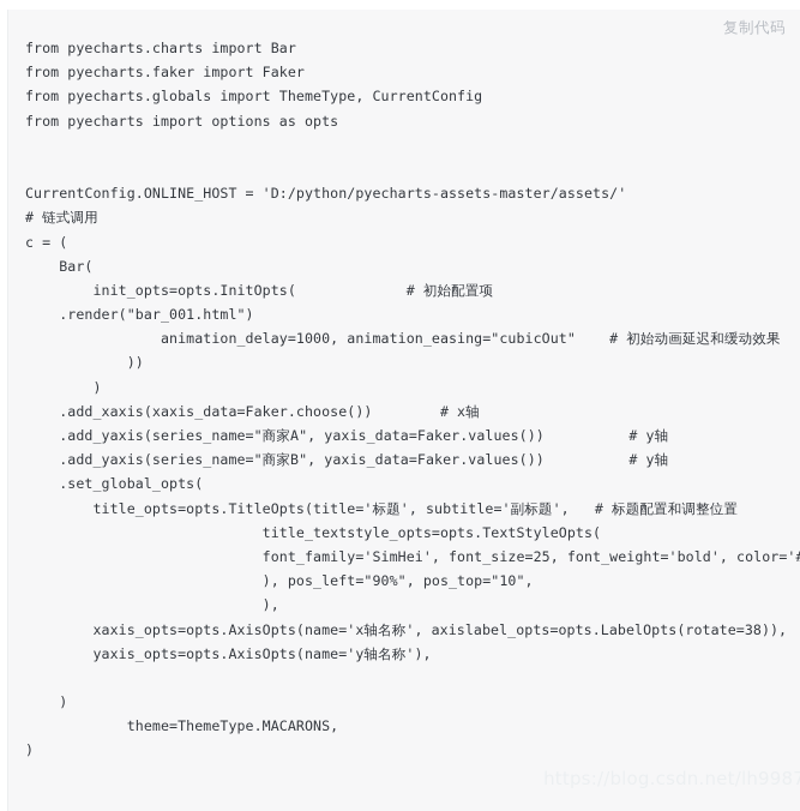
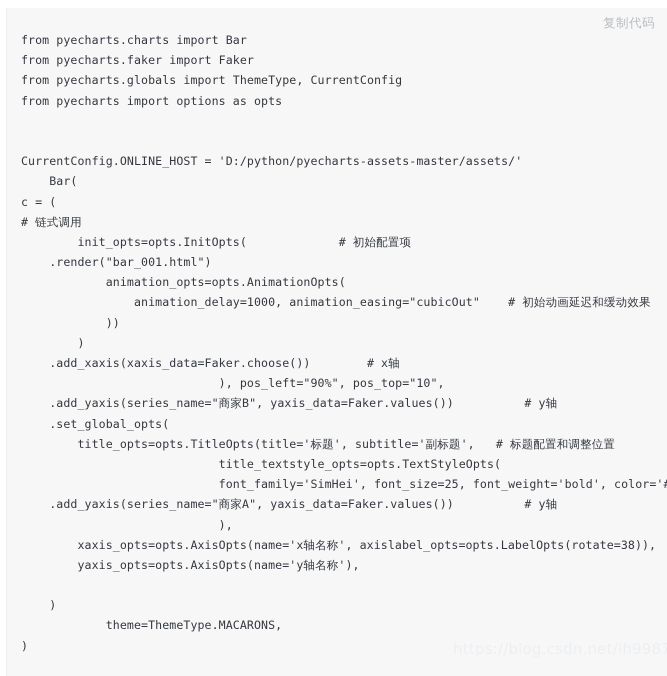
  复制代码
  from pyecharts.charts import Bar
  from pyecharts.faker import Faker
  from pyecharts.globals import ThemeType, CurrentConfig
  from pyecharts import options as opts
  CurrentConfig.ONLINE_HOST = 'D:/python/pyecharts-assets-master/assets/'
- # 链式调用
+ Bar(
  c = (
- Bar(
+ # 链式调用
  init_opts=opts.InitOpts( # 初始配置项
  .render("bar_001.html")
+ animation_opts=opts.AnimationOpts(
  animation_delay=1000, animation_easing="cubicOut" # 初始动画延迟和缓动效果
  ))
  )
  .add_xaxis(xaxis_data=Faker.choose()) # x轴
- .add_yaxis(series_name="商家A", yaxis_data=Faker.values()) # y轴
+ ), pos_left="90%", pos_top="10",
  .add_yaxis(series_name="商家B", yaxis_data=Faker.values()) # y轴
  .set_global_opts(
  title_opts=opts.TitleOpts(title='标题', subtitle='副标题', # 标题配置和调整位置
  title_textstyle_opts=opts.TextStyleOpts(
  font_family='SimHei', font_size=25, font_weight='bold', color='
- ), pos_left="90%", pos_top="10",
+ .add_yaxis(series_name="商家A", yaxis_data=Faker.values()) # y轴
  ),
  xaxis_opts=opts.AxisOpts(name='x轴名称', axislabel_opts=opts.LabelOpts(rotate=38)),
  yaxis_opts=opts.AxisOpts(name='y轴名称'),
  )
  theme=ThemeType.MACARONS,
  )
